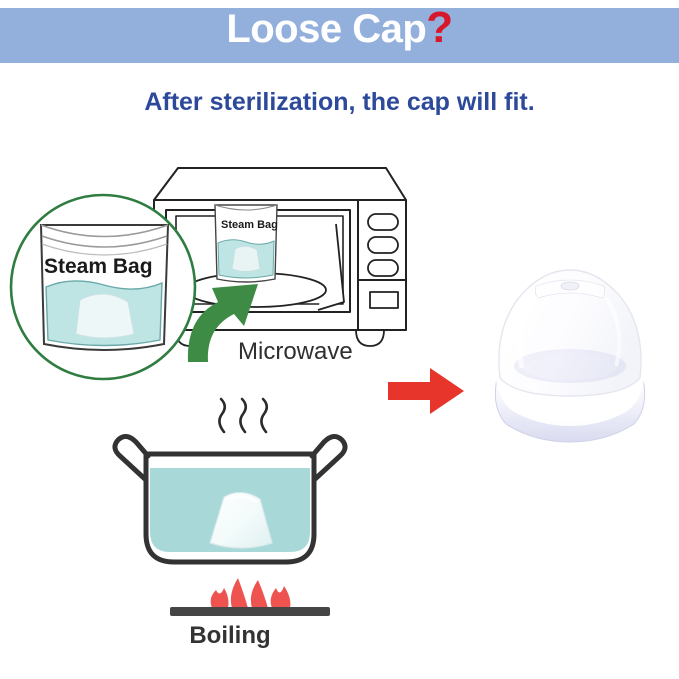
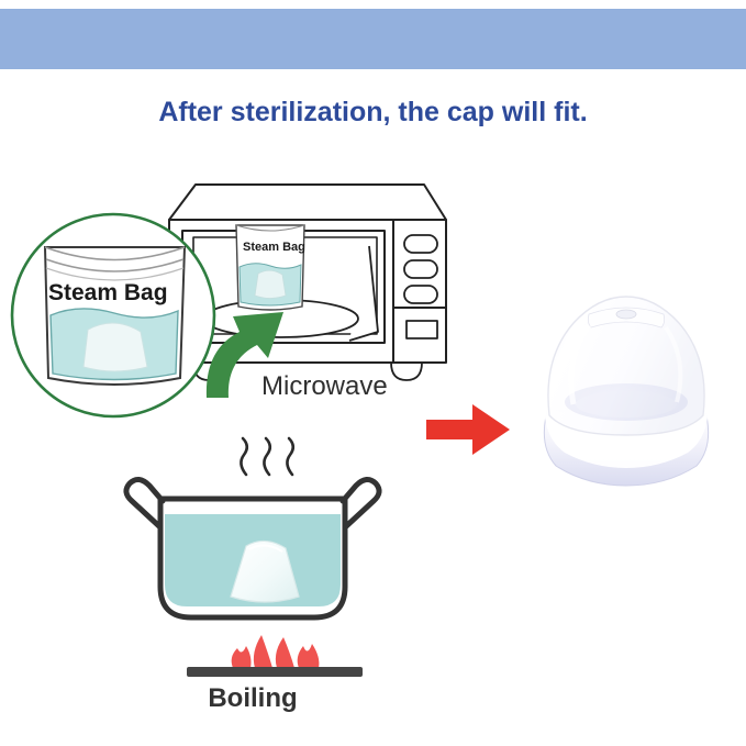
- Loose Cap?
  After sterilization, the cap will fit.
  Steam Bag
  Steam Bag
  Microwave
  Boiling
